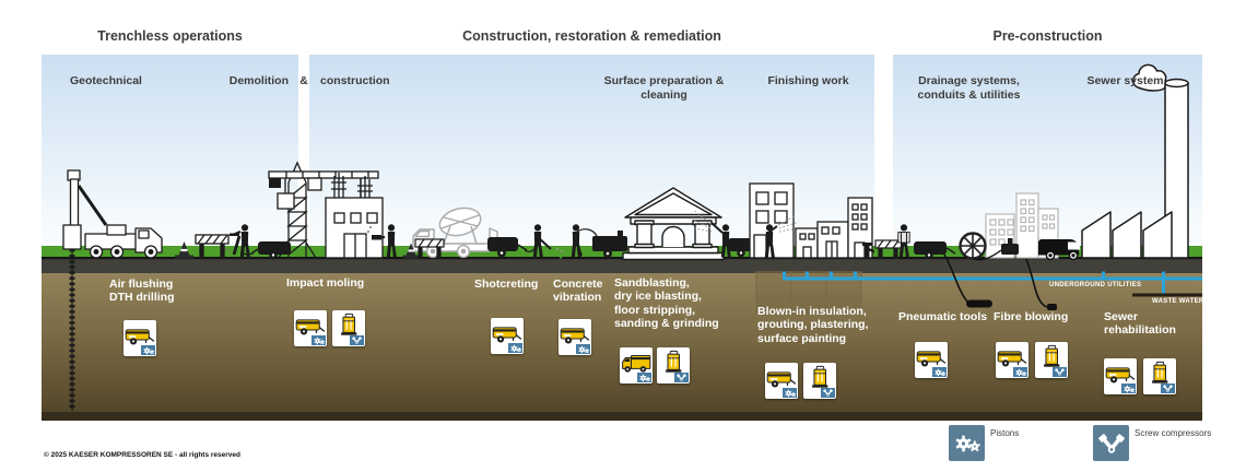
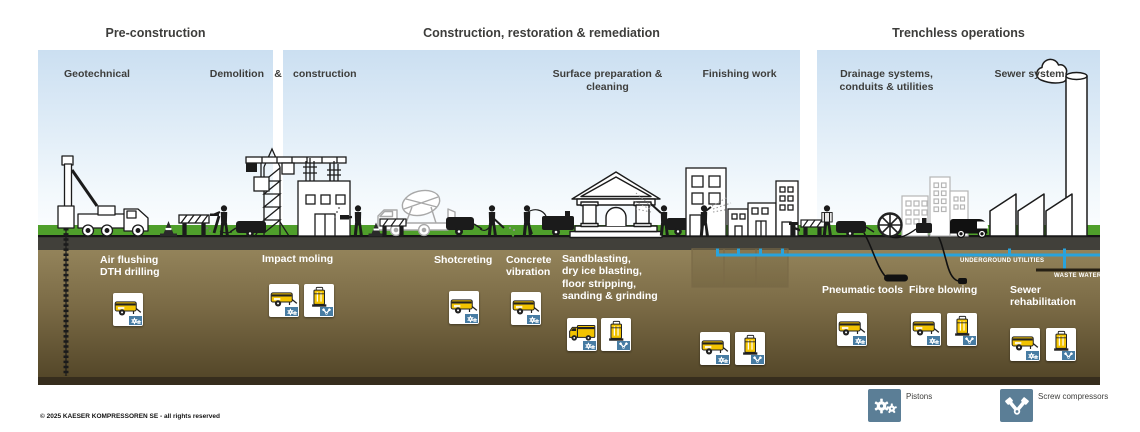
- Trenchless operations
+ Pre-construction
  Construction, restoration & remediation
- Pre-construction
+ Trenchless operations
  Geotechnical
  Demolition
  &
  construction
  Surface preparation &
  cleaning
  Finishing work
  Drainage systems,
  conduits & utilities
  Sewer system
  Air flushing
  DTH drilling
  Impact moling
  Shotcreting
  Concrete
  vibration
  Sandblasting,
  dry ice blasting,
  floor stripping,
  sanding & grinding
- Blown-in insulation,
- grouting, plastering,
- surface painting
  Pneumatic tools
  Fibre blowing
  Sewer
  rehabilitation
  Pistons
  Screw compressors
